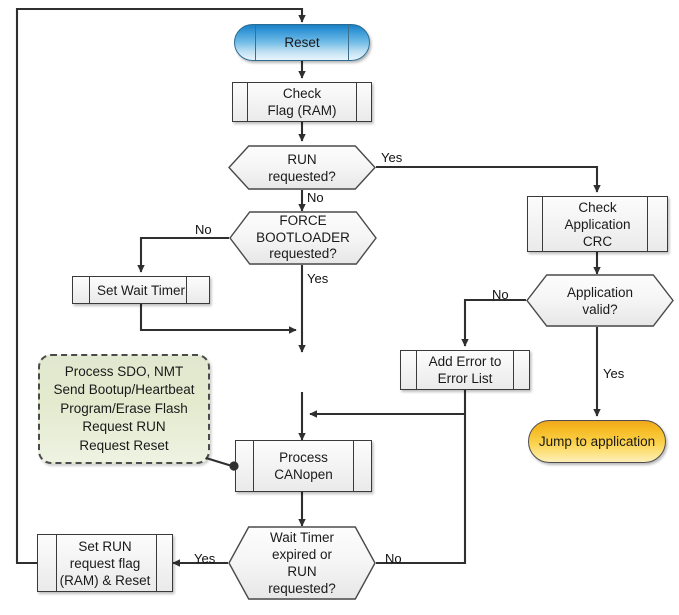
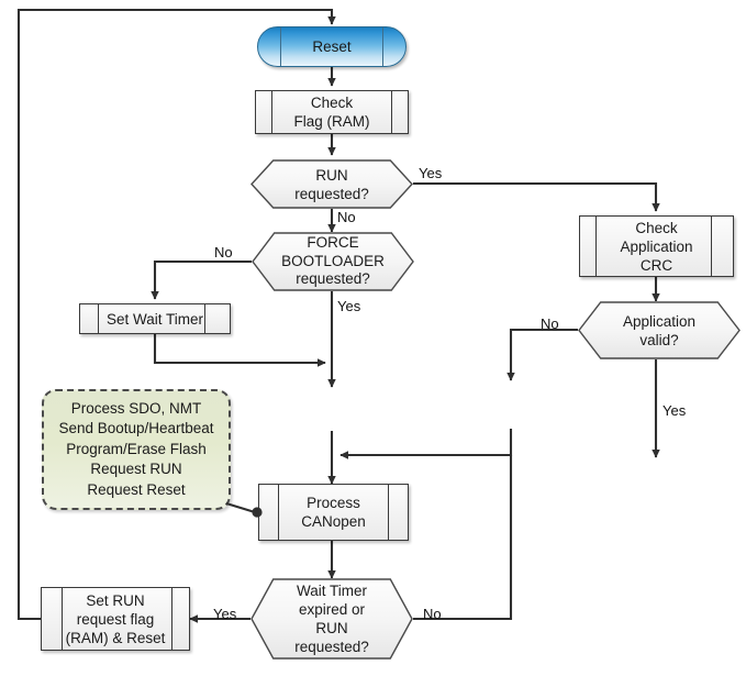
  Reset
  Check
  Flag (RAM)
  RUN
  requested?
  FORCE
  BOOTLOADER
  requested?
  Set Wait Timer
  Check
  Application
  CRC
  Application
  valid?
- Add Error to
- Error List
- Jump to application
  Process SDO, NMT
  Send Bootup/Heartbeat
  Program/Erase Flash
  Request RUN
  Request Reset
  Process
  CANopen
  Wait Timer
  expired or
  RUN
  requested?
  Set RUN
  request flag
  (RAM) & Reset
  Yes
  No
  No
  Yes
  No
  Yes
  Yes
  No
